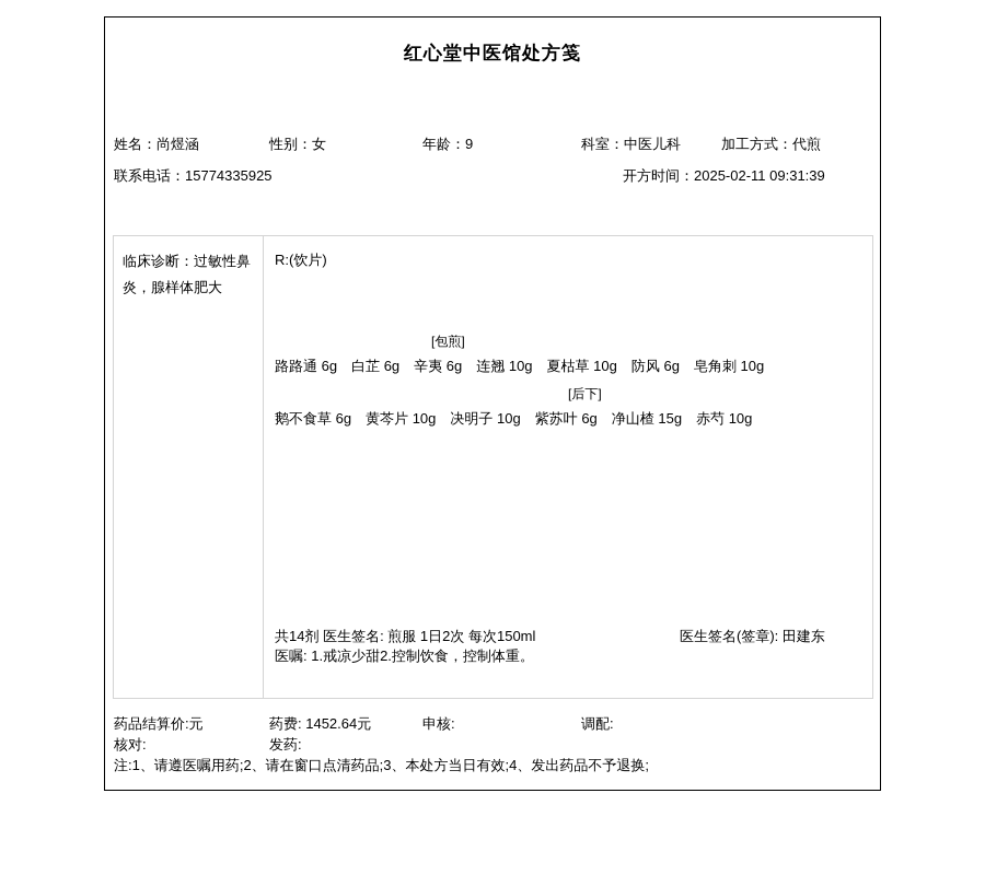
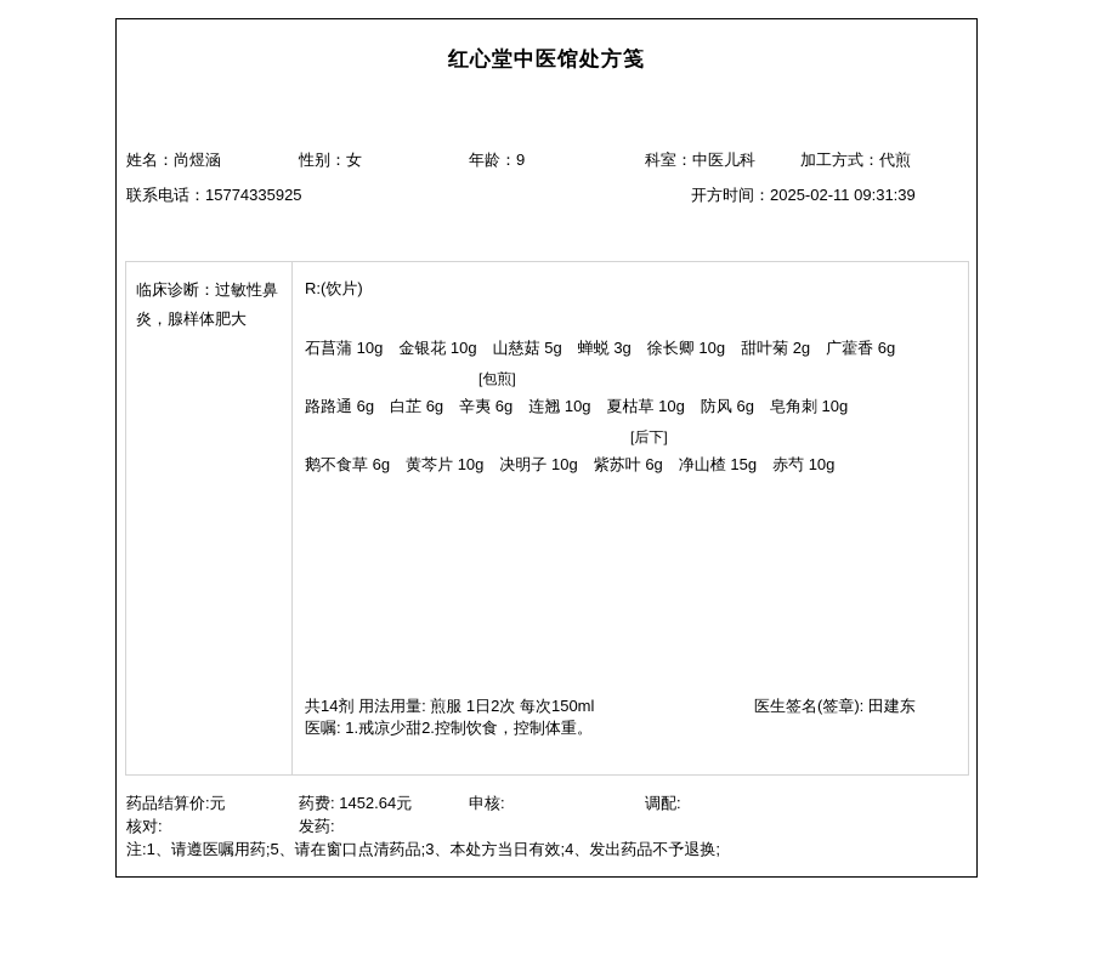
  红心堂中医馆处方笺
  姓名：尚煜涵
  性别：女
  年龄：9
  科室：中医儿科
  加工方式：代煎
  联系电话：15774335925
  开方时间：2025-02-11 09:31:39
  临床诊断：过敏性鼻炎，腺样体肥大
  R:(饮片)
+ 石菖蒲 10g 金银花 10g 山慈菇 5g 蝉蜕 3g 徐长卿 10g 甜叶菊 2g 广藿香 6g
  [包煎]
  路路通 6g 白芷 6g 辛夷 6g 连翘 10g 夏枯草 10g 防风 6g 皂角刺 10g
  [后下]
  鹅不食草 6g 黄芩片 10g 决明子 10g 紫苏叶 6g 净山楂 15g 赤芍 10g
- 共14剂 医生签名: 煎服 1日2次 每次150ml
+ 共14剂 用法用量: 煎服 1日2次 每次150ml
  医嘱: 1.戒凉少甜2.控制饮食，控制体重。
  医生签名(签章): 田建东
  药品结算价:元
  药费: 1452.64元
  申核:
  调配:
  核对:
  发药:
- 注:1、请遵医嘱用药;2、请在窗口点清药品;3、本处方当日有效;4、发出药品不予退换;
+ 注:1、请遵医嘱用药;5、请在窗口点清药品;3、本处方当日有效;4、发出药品不予退换;
